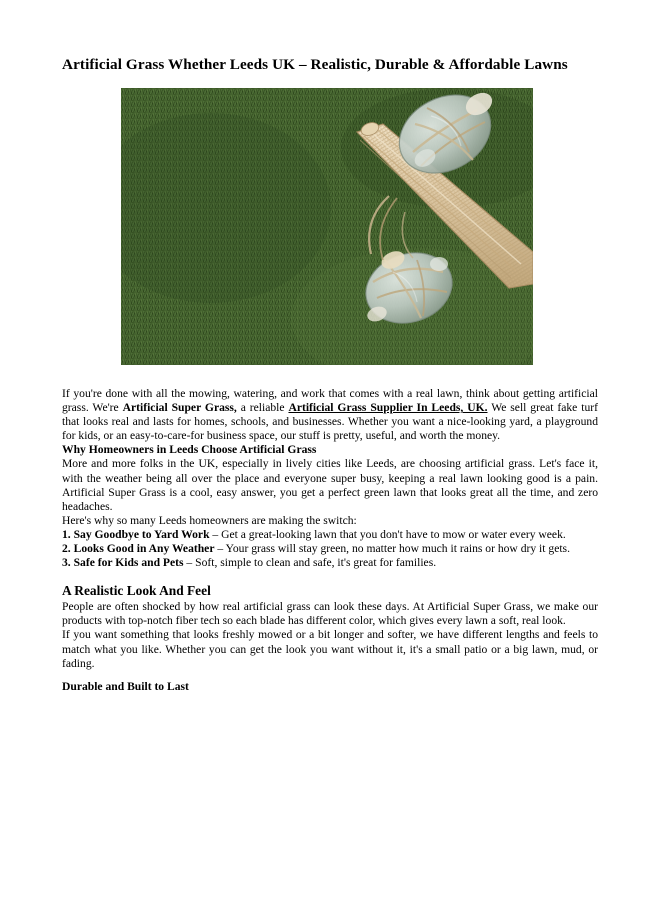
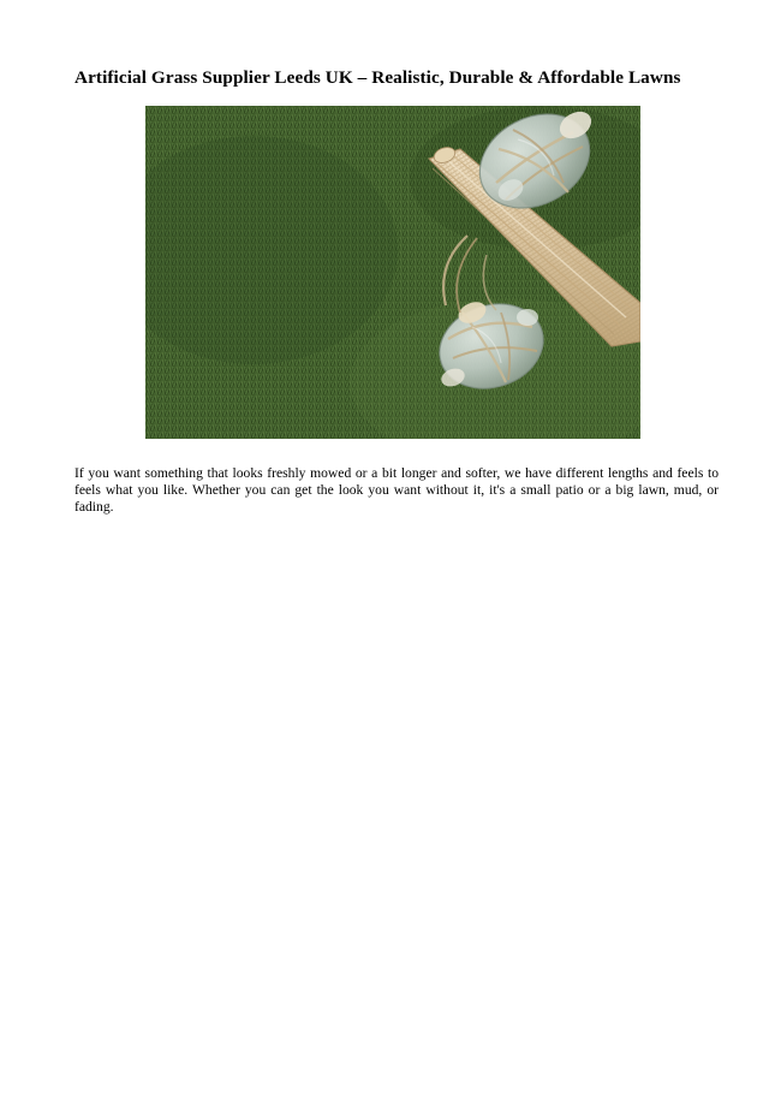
- Artificial Grass Whether Leeds UK – Realistic, Durable & Affordable Lawns
+ Artificial Grass Supplier Leeds UK – Realistic, Durable & Affordable Lawns
- If you're done with all the mowing, watering, and work that comes with a real lawn, think about getting artificial grass. We're Artificial Super Grass, a reliable Artificial Grass Supplier In Leeds, UK. We sell great fake turf that looks real and lasts for homes, schools, and businesses. Whether you want a nice-looking yard, a playground for kids, or an easy-to-care-for business space, our stuff is pretty, useful, and worth the money.
- Why Homeowners in Leeds Choose Artificial Grass
- More and more folks in the UK, especially in lively cities like Leeds, are choosing artificial grass. Let's face it, with the weather being all over the place and everyone super busy, keeping a real lawn looking good is a pain. Artificial Super Grass is a cool, easy answer, you get a perfect green lawn that looks great all the time, and zero headaches.
- Here's why so many Leeds homeowners are making the switch:
- 1. Say Goodbye to Yard Work – Get a great-looking lawn that you don't have to mow or water every week.
- 2. Looks Good in Any Weather – Your grass will stay green, no matter how much it rains or how dry it gets.
- 3. Safe for Kids and Pets – Soft, simple to clean and safe, it's great for families.
- A Realistic Look And Feel
- People are often shocked by how real artificial grass can look these days. At Artificial Super Grass, we make our products with top-notch fiber tech so each blade has different color, which gives every lawn a soft, real look.
- If you want something that looks freshly mowed or a bit longer and softer, we have different lengths and feels to match what you like. Whether you can get the look you want without it, it's a small patio or a big lawn, mud, or fading.
+ If you want something that looks freshly mowed or a bit longer and softer, we have different lengths and feels to feels what you like. Whether you can get the look you want without it, it's a small patio or a big lawn, mud, or fading.
- Durable and Built to Last
